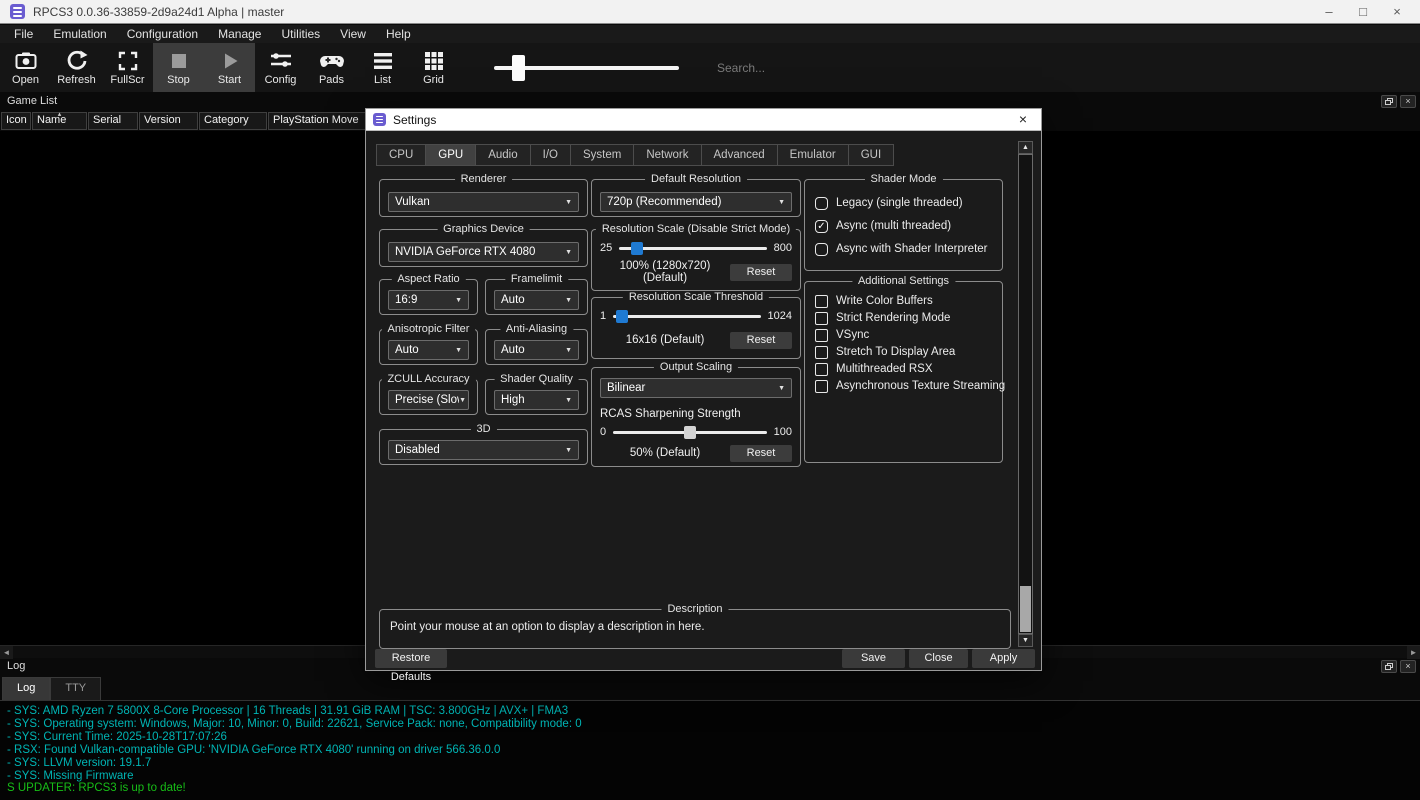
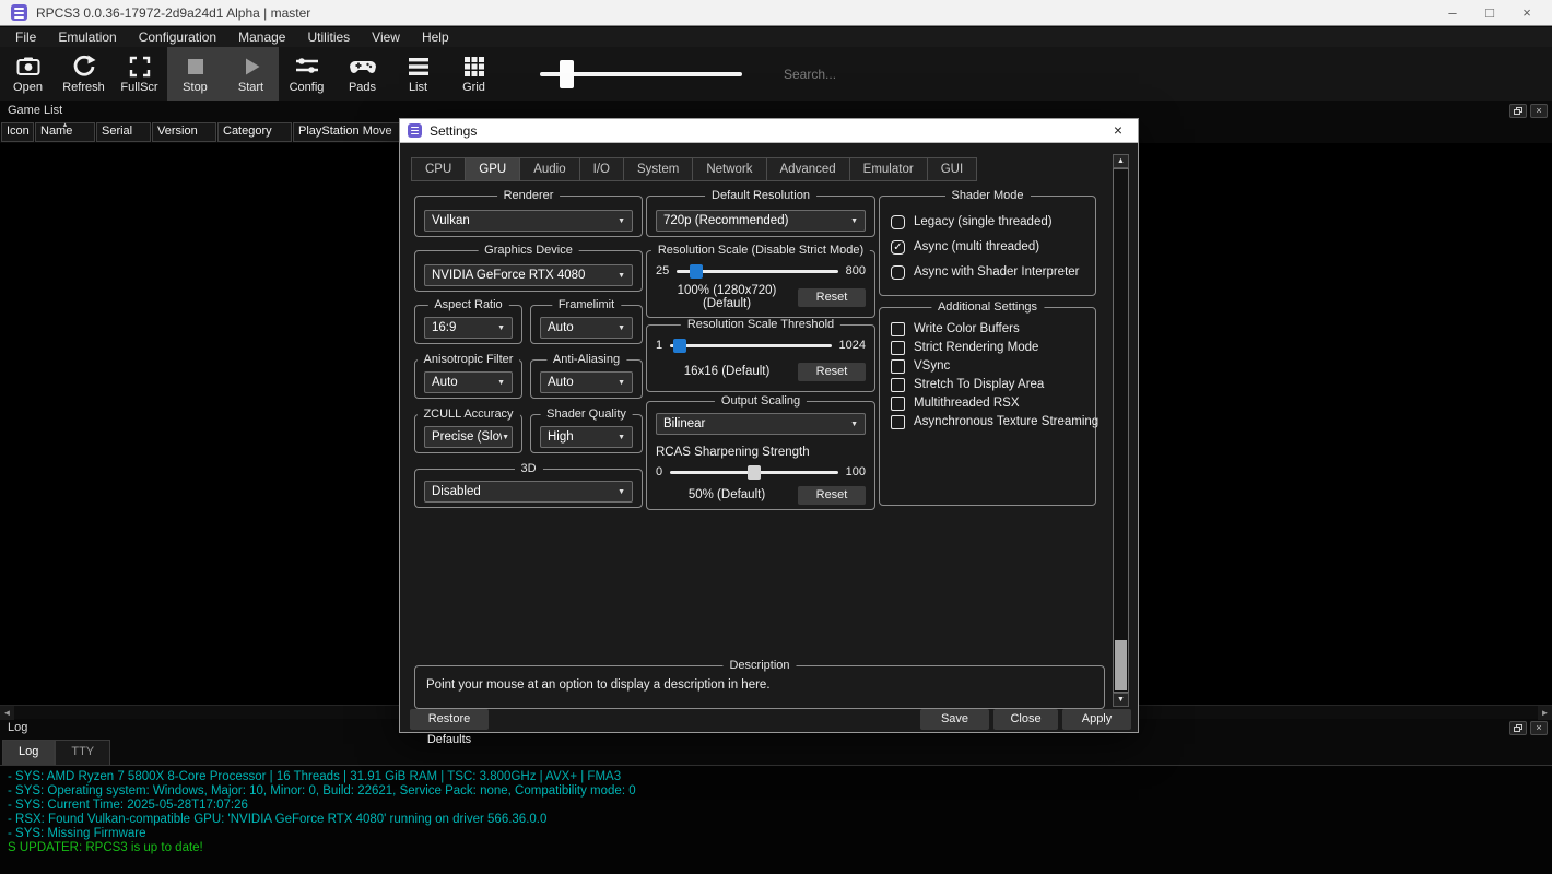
- RPCS3 0.0.36-33859-2d9a24d1 Alpha | master
+ RPCS3 0.0.36-17972-2d9a24d1 Alpha | master
  –
  □
  ×
  File
  Emulation
  Configuration
  Manage
  Utilities
  View
  Help
  Open
  Refresh
  FullScr
  Stop
  Start
  Config
  Pads
  List
  Grid
  Search...
  Game List
  ×
  Icon
  Name
  Serial
  Version
  Category
  PlayStation Move
  ◄
  ►
  Log
  ×
  Log
  TTY
  - SYS: AMD Ryzen 7 5800X 8-Core Processor | 16 Threads | 31.91 GiB RAM | TSC: 3.800GHz | AVX+ | FMA3
  - SYS: Operating system: Windows, Major: 10, Minor: 0, Build: 22621, Service Pack: none, Compatibility mode: 0
- - SYS: Current Time: 2025-10-28T17:07:26
+ - SYS: Current Time: 2025-05-28T17:07:26
  - RSX: Found Vulkan-compatible GPU: 'NVIDIA GeForce RTX 4080' running on driver 566.36.0.0
- - SYS: LLVM version: 19.1.7
  - SYS: Missing Firmware
  S UPDATER: RPCS3 is up to date!
  Settings
  ×
  CPU
  GPU
  Audio
  I/O
  System
  Network
  Advanced
  Emulator
  GUI
  Renderer
  Vulkan
  Graphics Device
  NVIDIA GeForce RTX 4080
  Aspect Ratio
  16:9
  Framelimit
  Auto
  Anisotropic Filter
  Auto
  Anti-Aliasing
  Auto
  ZCULL Accuracy
  Shader Quality
  High
  3D
  Disabled
  Default Resolution
  720p (Recommended)
  Resolution Scale (Disable Strict Mode)
  25
  800
  100% (1280x720) (Default)
  Reset
  Resolution Scale Threshold
  1
  1024
  16x16 (Default)
  Reset
  Output Scaling
  Bilinear
  RCAS Sharpening Strength
  0
  100
  50% (Default)
  Reset
  Shader Mode
  Legacy (single threaded)
  ✓
  Async (multi threaded)
  Async with Shader Interpreter
  Additional Settings
  Write Color Buffers
  Strict Rendering Mode
  VSync
  Stretch To Display Area
  Multithreaded RSX
  Asynchronous Texture Streaming
  Description
  Point your mouse at an option to display a description in here.
  Restore Defaults
  Save
  Close
  Apply
